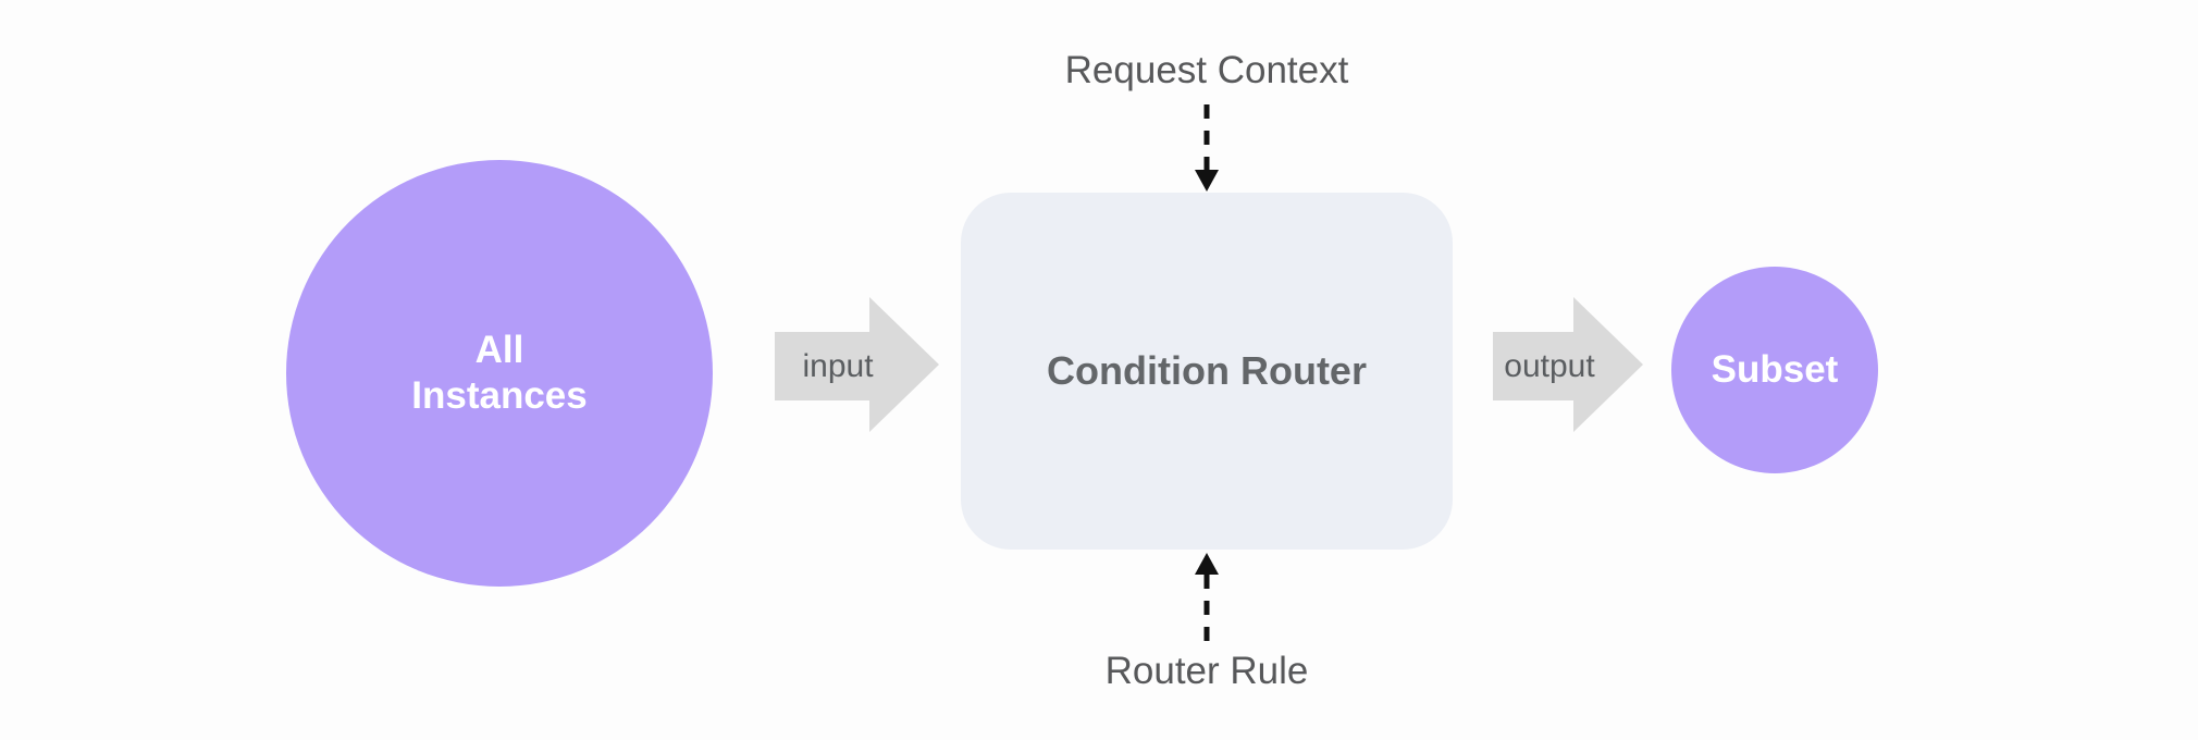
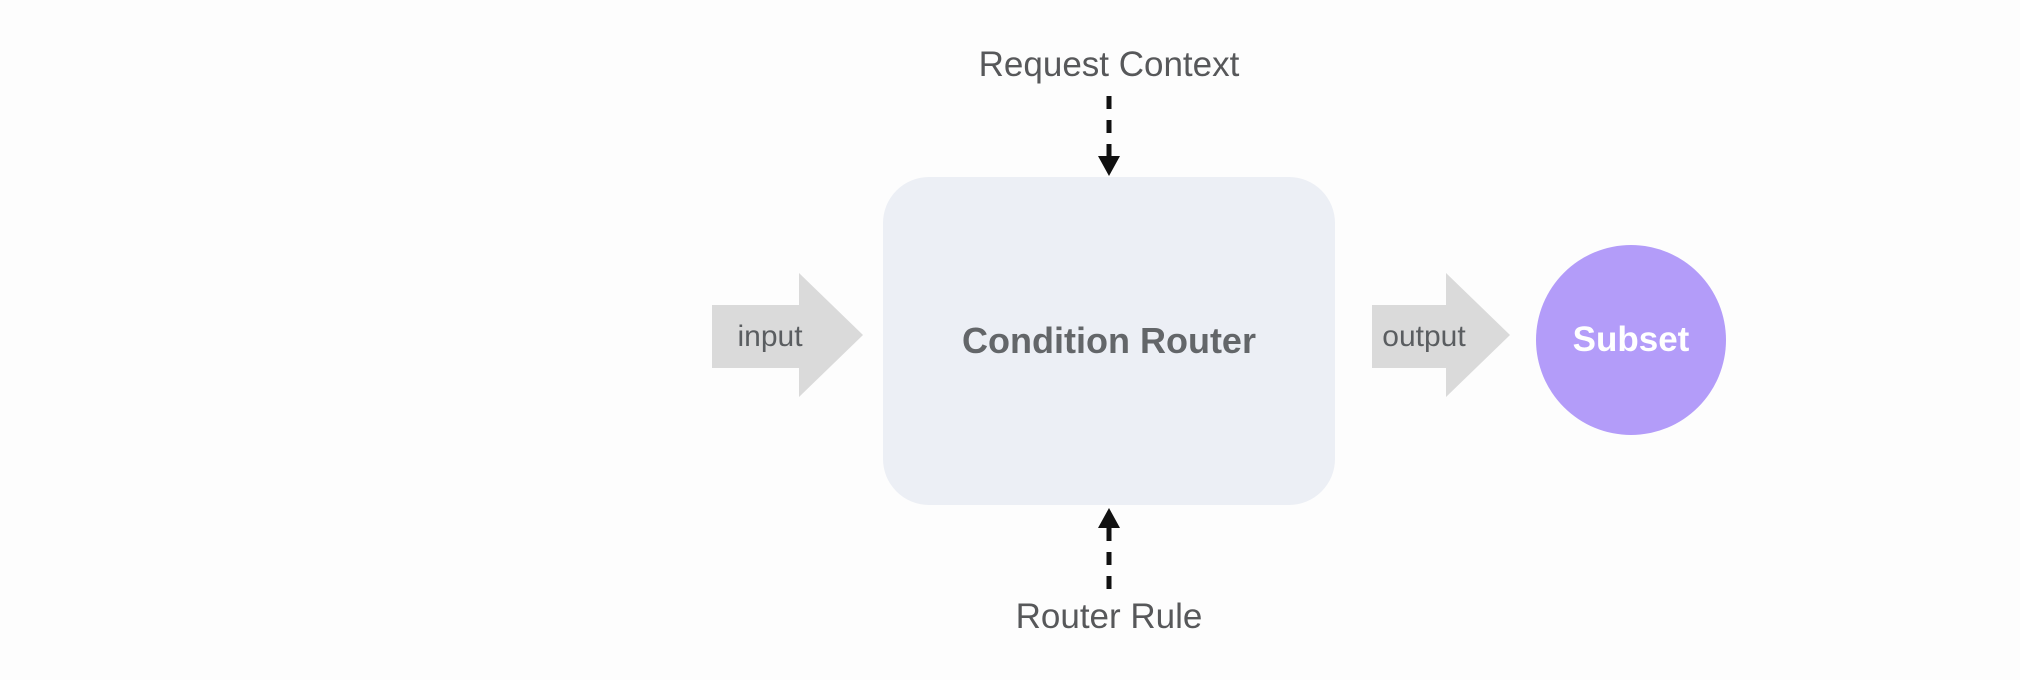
- All Instances
  input
  Condition Router
  output
  Subset
  Request Context
  Router Rule
